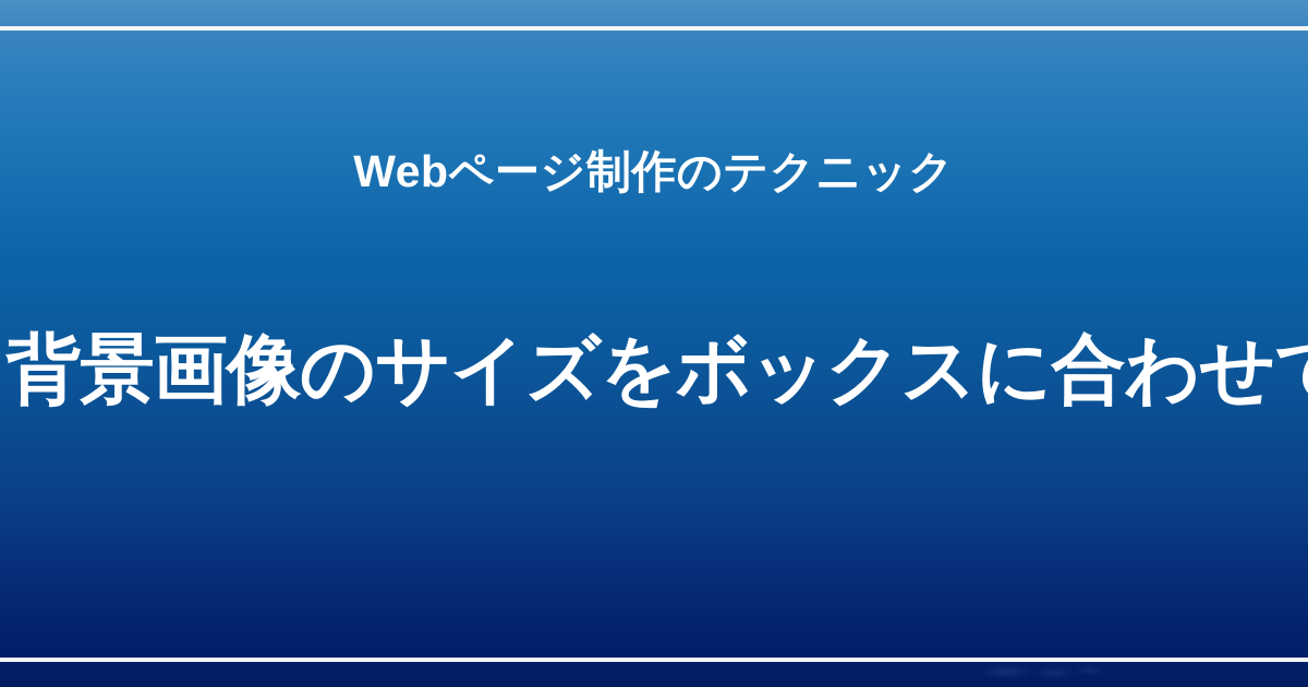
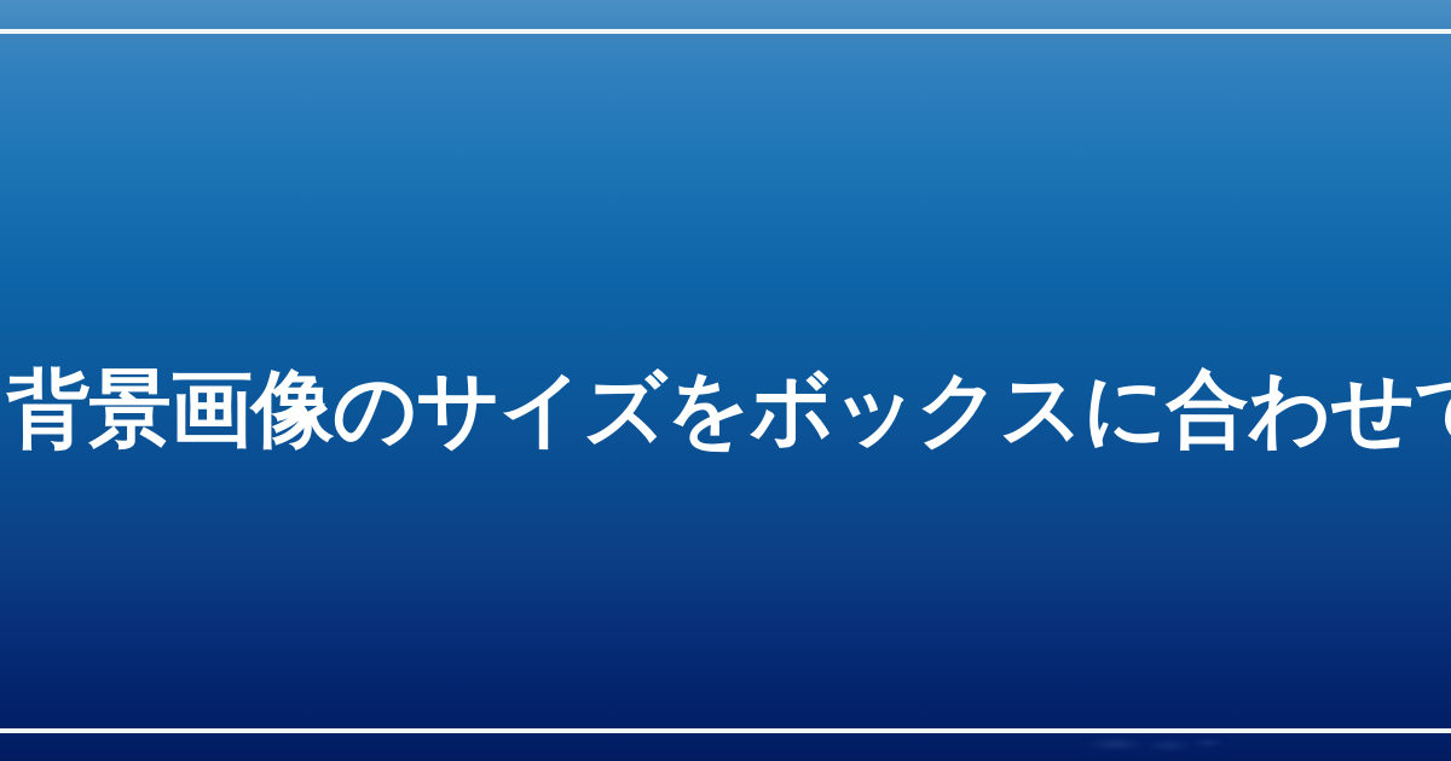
- Webページ制作のテクニック
  背景画像のサイズをボックスに合わせ
